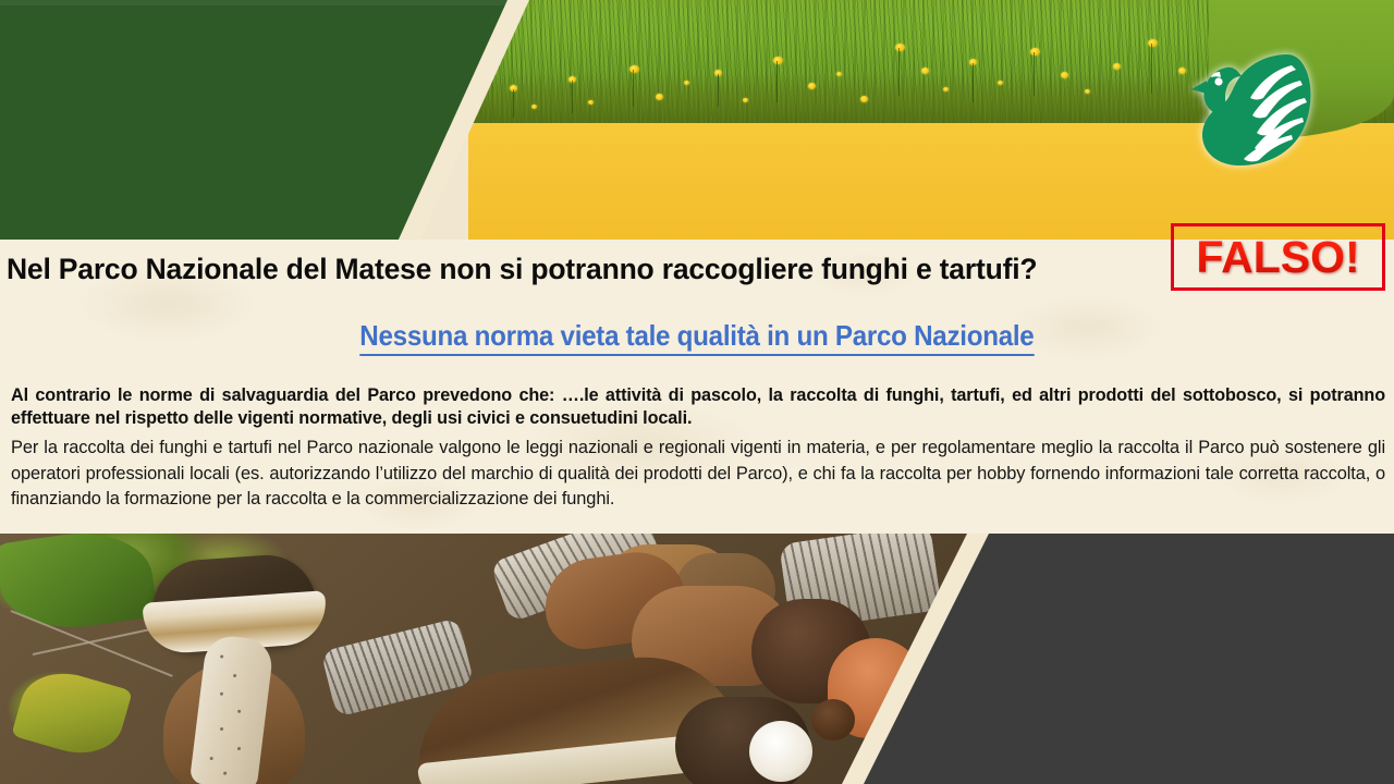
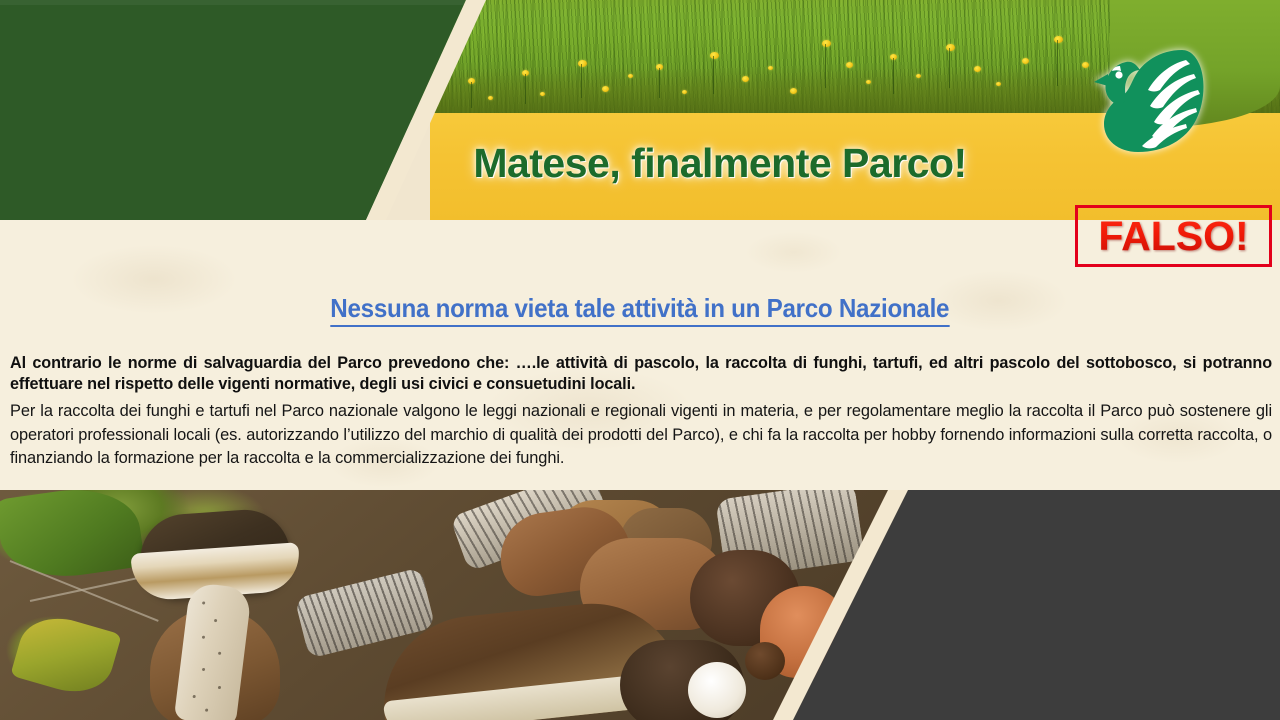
+ Matese, finalmente Parco!
  FALSO!
- Nel Parco Nazionale del Matese non si potranno raccogliere funghi e tartufi?
- Nessuna norma vieta tale qualità in un Parco Nazionale
+ Nessuna norma vieta tale attività in un Parco Nazionale
- Al contrario le norme di salvaguardia del Parco prevedono che: ….le attività di pascolo, la raccolta di funghi, tartufi, ed altri prodotti del sottobosco, si potranno effettuare nel rispetto delle vigenti normative, degli usi civici e consuetudini locali.
+ Al contrario le norme di salvaguardia del Parco prevedono che: ….le attività di pascolo, la raccolta di funghi, tartufi, ed altri pascolo del sottobosco, si potranno effettuare nel rispetto delle vigenti normative, degli usi civici e consuetudini locali.
- Per la raccolta dei funghi e tartufi nel Parco nazionale valgono le leggi nazionali e regionali vigenti in materia, e per regolamentare meglio la raccolta il Parco può sostenere gli operatori professionali locali (es. autorizzando l’utilizzo del marchio di qualità dei prodotti del Parco), e chi fa la raccolta per hobby fornendo informazioni tale corretta raccolta, o finanziando la formazione per la raccolta e la commercializzazione dei funghi.
+ Per la raccolta dei funghi e tartufi nel Parco nazionale valgono le leggi nazionali e regionali vigenti in materia, e per regolamentare meglio la raccolta il Parco può sostenere gli operatori professionali locali (es. autorizzando l’utilizzo del marchio di qualità dei prodotti del Parco), e chi fa la raccolta per hobby fornendo informazioni sulla corretta raccolta, o finanziando la formazione per la raccolta e la commercializzazione dei funghi.
